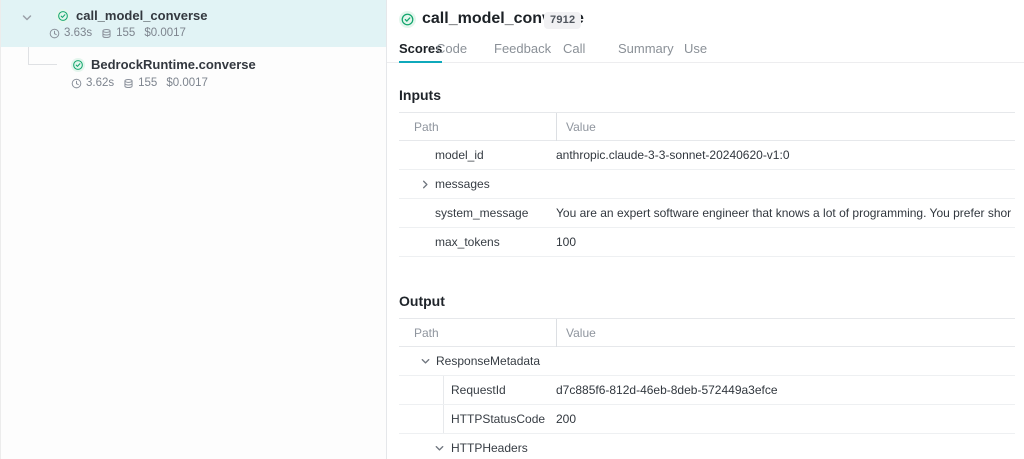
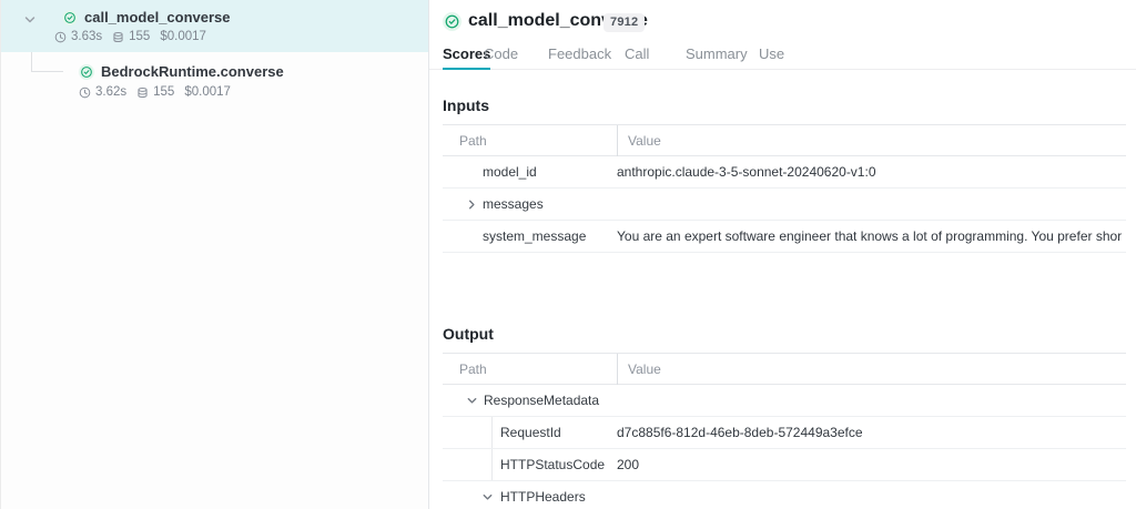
  call_model_converse
  3.63s
  155
  $0.0017
  BedrockRuntime.converse
  3.62s
  155
  $0.0017
  call_model_con
  7912
  Scores
  Code
  Feedback
  Call
  Summary
  Use
  Inputs
  Path
  Value
  model_id
- anthropic.claude-3-3-sonnet-20240620-v1:0
+ anthropic.claude-3-5-sonnet-20240620-v1:0
  messages
  system_message
  You are an expert software engineer that knows a lot of programming. You prefer shor
- max_tokens
- 100
  Output
  Path
  Value
  ResponseMetadata
  RequestId
  d7c885f6-812d-46eb-8deb-572449a3efce
  HTTPStatusCode
  200
  HTTPHeaders
